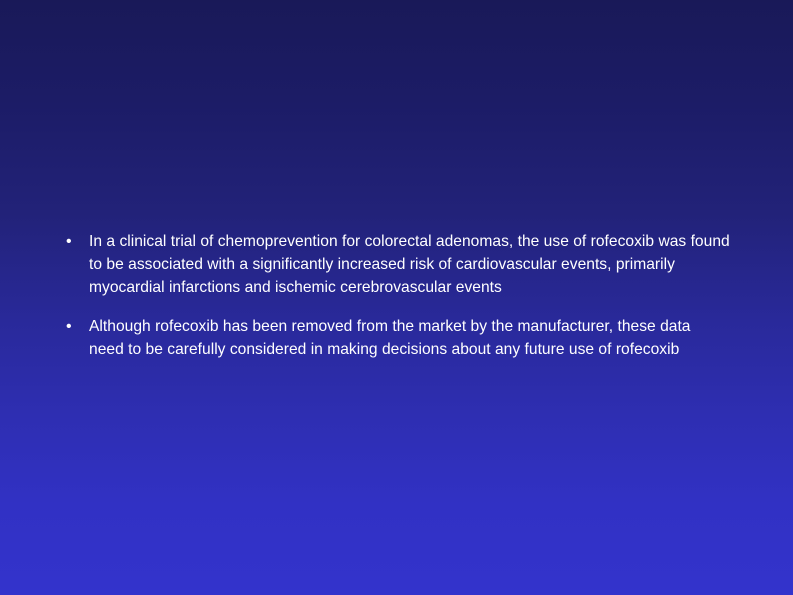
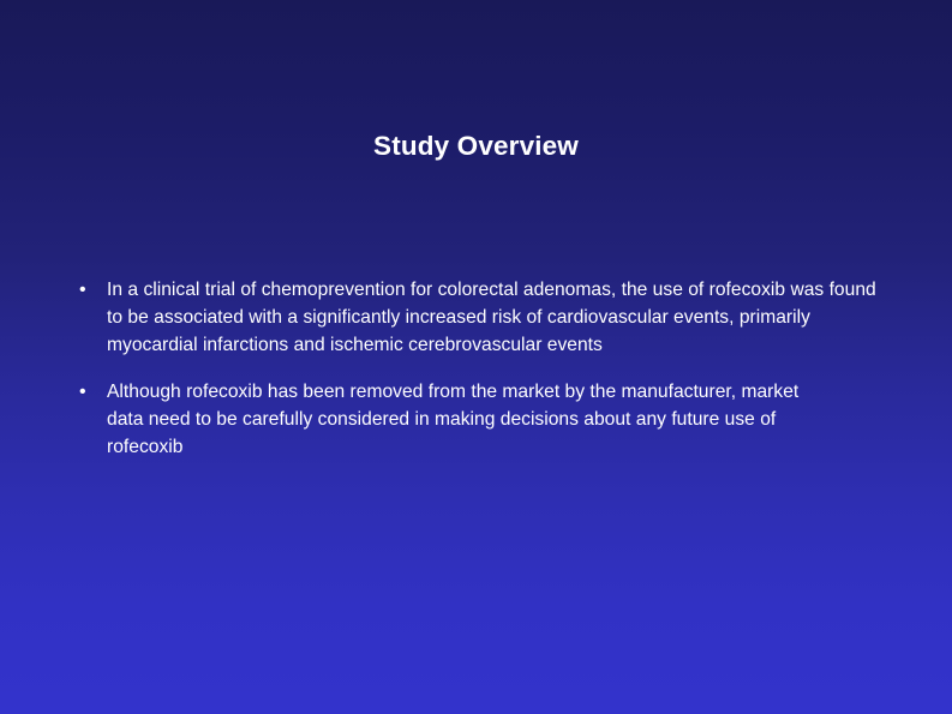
+ Study Overview
  •
  In a clinical trial of chemoprevention for colorectal adenomas, the use of rofecoxib was found to be associated with a significantly increased risk of cardiovascular events, primarily myocardial infarctions and ischemic cerebrovascular events
  •
- Although rofecoxib has been removed from the market by the manufacturer, these data need to be carefully considered in making decisions about any future use of rofecoxib
+ Although rofecoxib has been removed from the market by the manufacturer, market data need to be carefully considered in making decisions about any future use of rofecoxib
